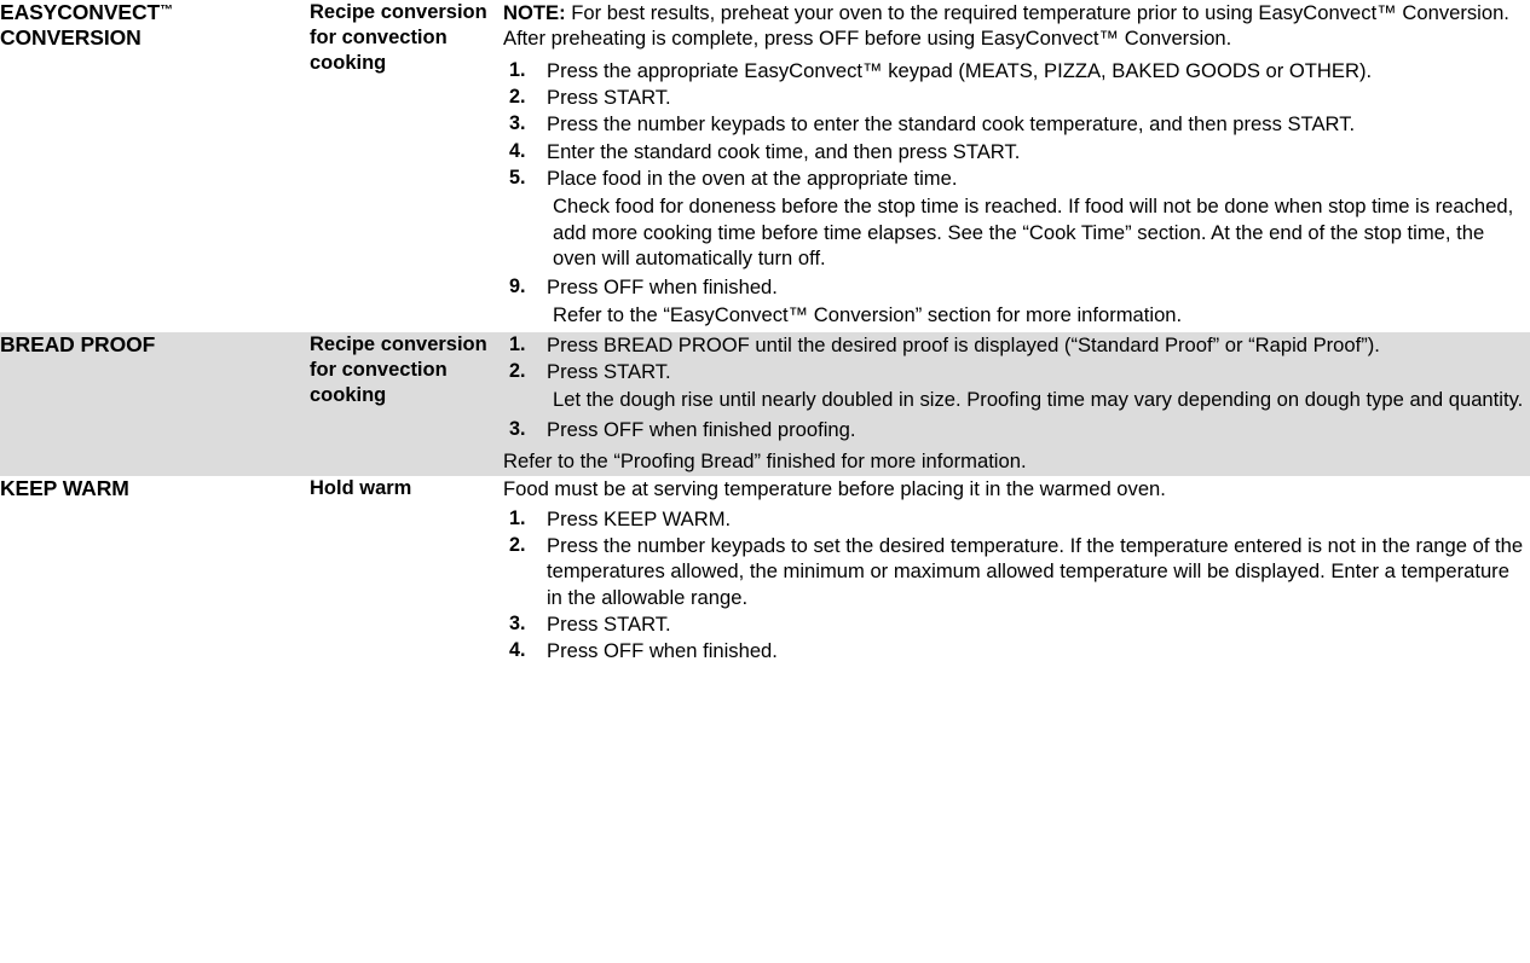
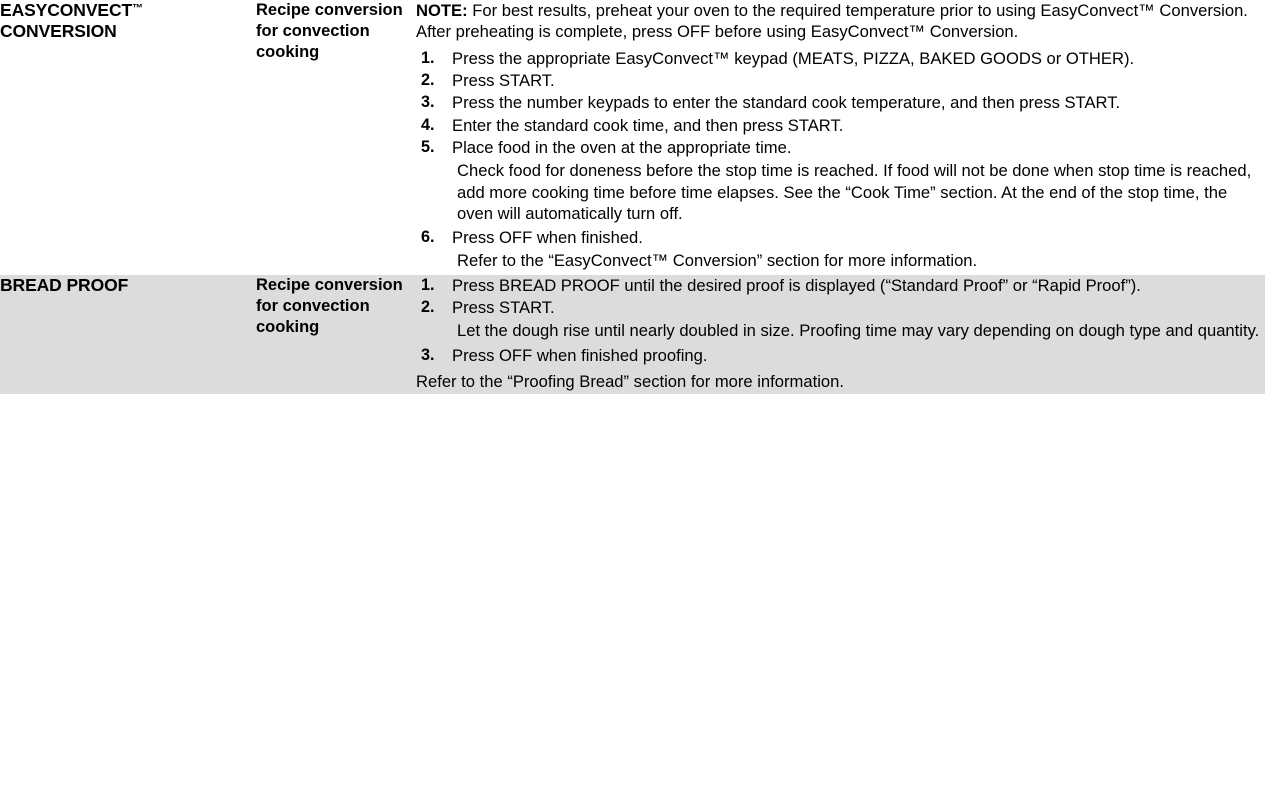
- EASYCONVECT™ CONVERSION	Recipe conversion for convection cooking	NOTE: For best results, preheat your oven to the required temperature prior to using EasyConvect™ Conversion. After preheating is complete, press OFF before using EasyConvect™ Conversion. 1. Press the appropriate EasyConvect™ keypad (MEATS, PIZZA, BAKED GOODS or OTHER). 2. Press START. 3. Press the number keypads to enter the standard cook temperature, and then press START. 4. Enter the standard cook time, and then press START. 5. Place food in the oven at the appropriate time. Check food for doneness before the stop time is reached. If food will not be done when stop time is reached, add more cooking time before time elapses. See the “Cook Time” section. At the end of the stop time, the oven will automatically turn off. 9. Press OFF when finished. Refer to the “EasyConvect™ Conversion” section for more information.
+ EASYCONVECT™ CONVERSION	Recipe conversion for convection cooking	NOTE: For best results, preheat your oven to the required temperature prior to using EasyConvect™ Conversion. After preheating is complete, press OFF before using EasyConvect™ Conversion. 1. Press the appropriate EasyConvect™ keypad (MEATS, PIZZA, BAKED GOODS or OTHER). 2. Press START. 3. Press the number keypads to enter the standard cook temperature, and then press START. 4. Enter the standard cook time, and then press START. 5. Place food in the oven at the appropriate time. Check food for doneness before the stop time is reached. If food will not be done when stop time is reached, add more cooking time before time elapses. See the “Cook Time” section. At the end of the stop time, the oven will automatically turn off. 6. Press OFF when finished. Refer to the “EasyConvect™ Conversion” section for more information.
- BREAD PROOF	Recipe conversion for convection cooking	1. Press BREAD PROOF until the desired proof is displayed (“Standard Proof” or “Rapid Proof”). 2. Press START. Let the dough rise until nearly doubled in size. Proofing time may vary depending on dough type and quantity. 3. Press OFF when finished proofing. Refer to the “Proofing Bread” finished for more information.
+ BREAD PROOF	Recipe conversion for convection cooking	1. Press BREAD PROOF until the desired proof is displayed (“Standard Proof” or “Rapid Proof”). 2. Press START. Let the dough rise until nearly doubled in size. Proofing time may vary depending on dough type and quantity. 3. Press OFF when finished proofing. Refer to the “Proofing Bread” section for more information.
- KEEP WARM	Hold warm	Food must be at serving temperature before placing it in the warmed oven. 1. Press KEEP WARM. 2. Press the number keypads to set the desired temperature. If the temperature entered is not in the range of the temperatures allowed, the minimum or maximum allowed temperature will be displayed. Enter a temperature in the allowable range. 3. Press START. 4. Press OFF when finished.
